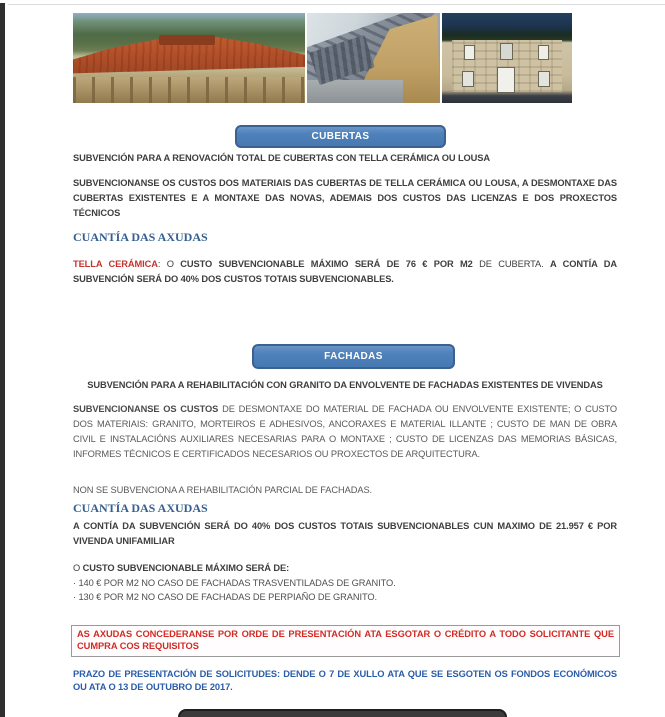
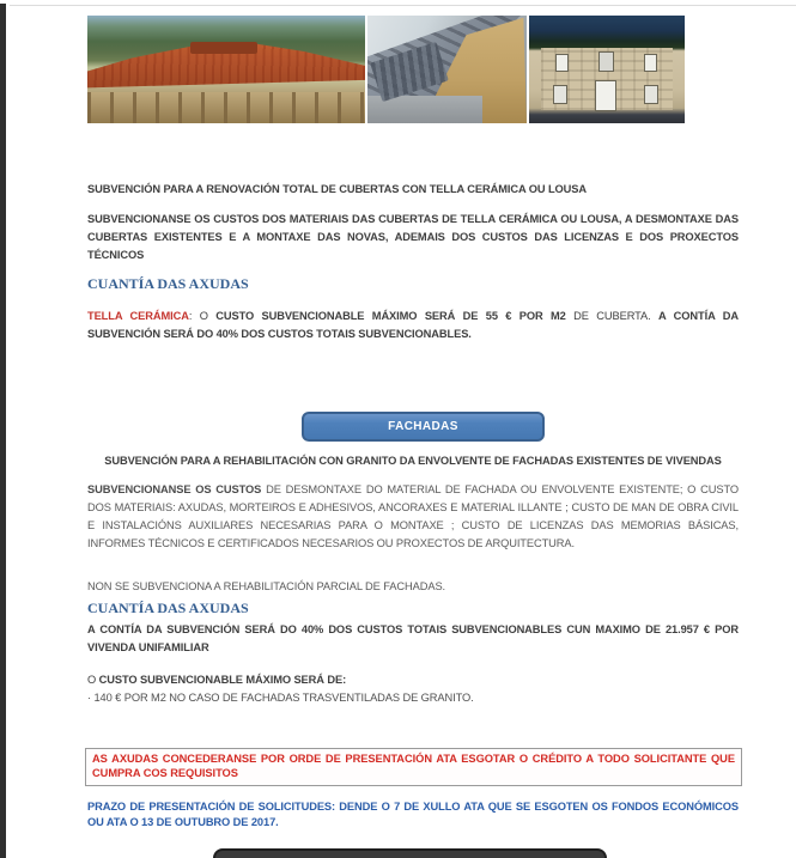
- CUBERTAS
  SUBVENCIÓN PARA A RENOVACIÓN TOTAL DE CUBERTAS CON TELLA CERÁMICA OU LOUSA
  SUBVENCIONANSE OS CUSTOS DOS MATERIAIS DAS CUBERTAS DE TELLA CERÁMICA OU LOUSA, A DESMONTAXE DAS CUBERTAS EXISTENTES E A MONTAXE DAS NOVAS, ADEMAIS DOS CUSTOS DAS LICENZAS E DOS PROXECTOS TÉCNICOS
  CUANTÍA DAS AXUDAS
- TELLA CERÁMICA: O CUSTO SUBVENCIONABLE MÁXIMO SERÁ DE 76 € POR M2 DE CUBERTA. A CONTÍA DA SUBVENCIÓN SERÁ DO 40% DOS CUSTOS TOTAIS SUBVENCIONABLES.
+ TELLA CERÁMICA: O CUSTO SUBVENCIONABLE MÁXIMO SERÁ DE 55 € POR M2 DE CUBERTA. A CONTÍA DA SUBVENCIÓN SERÁ DO 40% DOS CUSTOS TOTAIS SUBVENCIONABLES.
  FACHADAS
  SUBVENCIÓN PARA A REHABILITACIÓN CON GRANITO DA ENVOLVENTE DE FACHADAS EXISTENTES DE VIVENDAS
- SUBVENCIONANSE OS CUSTOS DE DESMONTAXE DO MATERIAL DE FACHADA OU ENVOLVENTE EXISTENTE; O CUSTO DOS MATERIAIS: GRANITO, MORTEIROS E ADHESIVOS, ANCORAXES E MATERIAL ILLANTE ; CUSTO DE MAN DE OBRA CIVIL E INSTALACIÓNS AUXILIARES NECESARIAS PARA O MONTAXE ; CUSTO DE LICENZAS DAS MEMORIAS BÁSICAS, INFORMES TÉCNICOS E CERTIFICADOS NECESARIOS OU PROXECTOS DE ARQUITECTURA.
+ SUBVENCIONANSE OS CUSTOS DE DESMONTAXE DO MATERIAL DE FACHADA OU ENVOLVENTE EXISTENTE; O CUSTO DOS MATERIAIS: AXUDAS, MORTEIROS E ADHESIVOS, ANCORAXES E MATERIAL ILLANTE ; CUSTO DE MAN DE OBRA CIVIL E INSTALACIÓNS AUXILIARES NECESARIAS PARA O MONTAXE ; CUSTO DE LICENZAS DAS MEMORIAS BÁSICAS, INFORMES TÉCNICOS E CERTIFICADOS NECESARIOS OU PROXECTOS DE ARQUITECTURA.
  NON SE SUBVENCIONA A REHABILITACIÓN PARCIAL DE FACHADAS.
  CUANTÍA DAS AXUDAS
  A CONTÍA DA SUBVENCIÓN SERÁ DO 40% DOS CUSTOS TOTAIS SUBVENCIONABLES CUN MAXIMO DE 21.957 € POR VIVENDA UNIFAMILIAR
  O CUSTO SUBVENCIONABLE MÁXIMO SERÁ DE:
  · 140 € POR M2 NO CASO DE FACHADAS TRASVENTILADAS DE GRANITO.
- · 130 € POR M2 NO CASO DE FACHADAS DE PERPIAÑO DE GRANITO.
  AS AXUDAS CONCEDERANSE POR ORDE DE PRESENTACIÓN ATA ESGOTAR O CRÉDITO A TODO SOLICITANTE QUE CUMPRA COS REQUISITOS
  PRAZO DE PRESENTACIÓN DE SOLICITUDES: DENDE O 7 DE XULLO ATA QUE SE ESGOTEN OS FONDOS ECONÓMICOS OU ATA O 13 DE OUTUBRO DE 2017.
